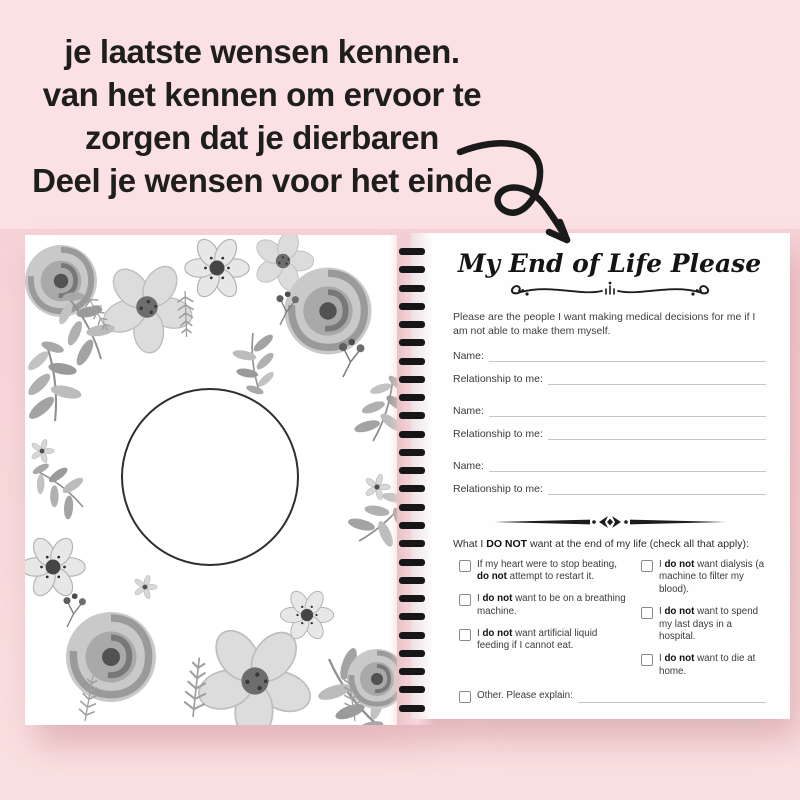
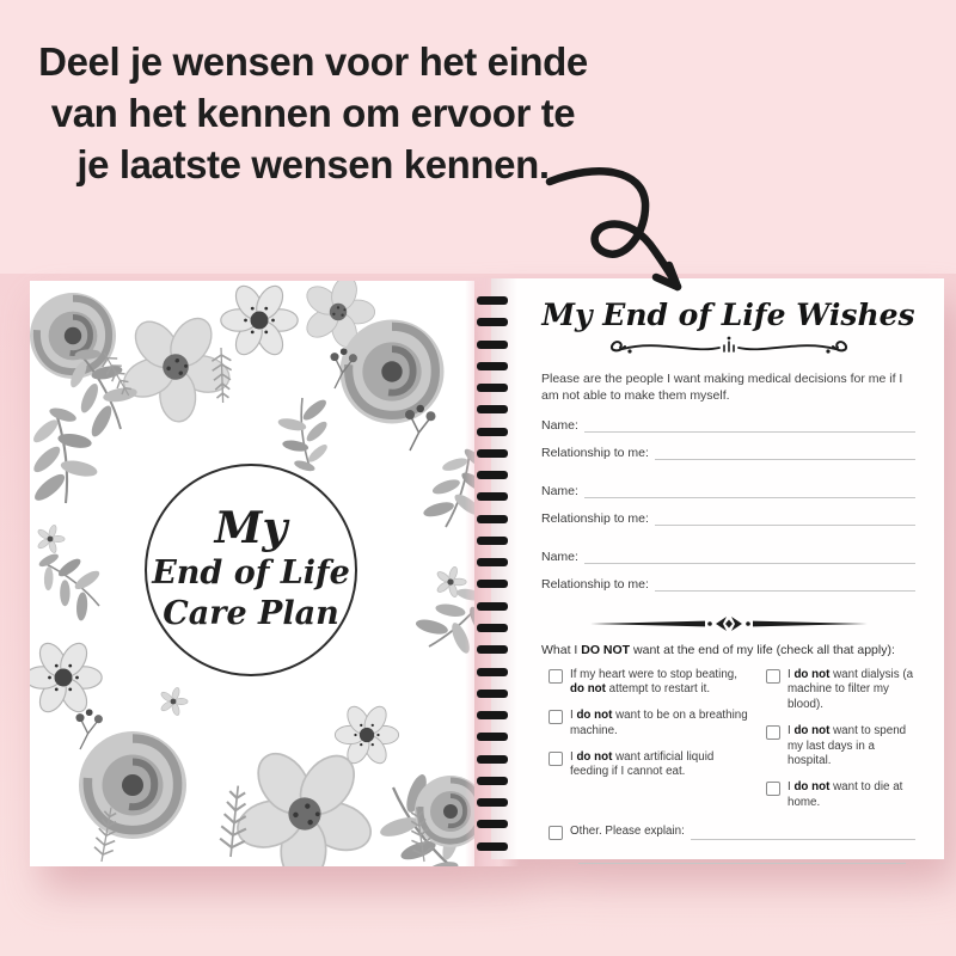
- je laatste wensen kennen.
+ Deel je wensen voor het einde
  van het kennen om ervoor te
- zorgen dat je dierbaren
- Deel je wensen voor het einde
+ je laatste wensen kennen.
+ My
+ End of Life
+ Care Plan
- My End of Life Please
+ My End of Life Wishes
  Please are the people I want making medical decisions for me if I am not able to make them myself.
  Name:
  Relationship to me:
  Name:
  Relationship to me:
  Name:
  Relationship to me:
  What I DO NOT want at the end of my life (check all that apply):
  If my heart were to stop beating, do not attempt to restart it.
  I do not want to be on a breathing machine.
  I do not want artificial liquid feeding if I cannot eat.
  I do not want dialysis (a machine to filter my blood).
  I do not want to spend my last days in a hospital.
  I do not want to die at home.
  Other. Please explain:
